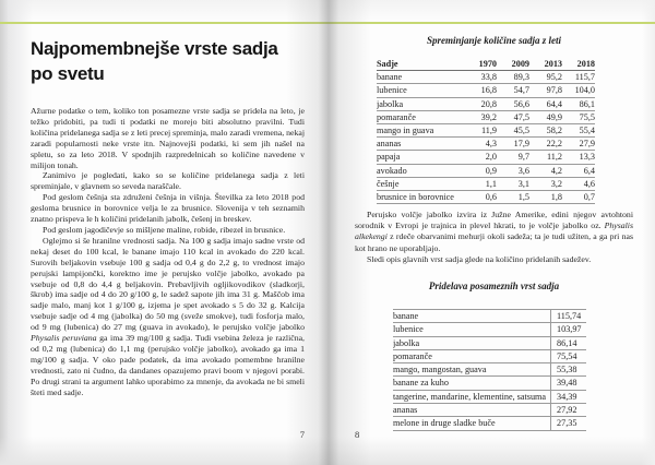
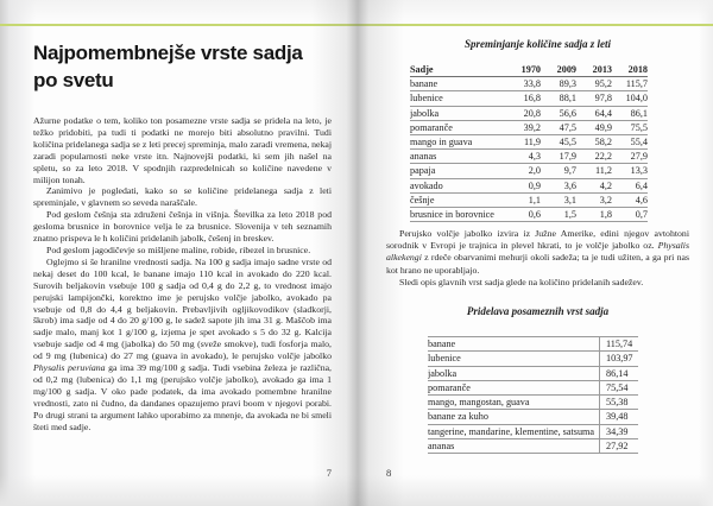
  Najpomembnejše vrste sadja
  po svetu
  Ažurne podatke o tem, koliko ton posamezne vrste sadja se pridela na le težko pridobiti, pa tudi ti podatki ne morejo biti absolutno pravilni. količina pridelanega sadja se z leti precej spreminja, malo zaradi vremena, zaradi popularnosti neke vrste itn. Najnovejši podatki, ki sem jih naš spletu, so za leto 2018. V spodnjih razpredelnicah so količine naved milijon tonah.
  Zanimivo je pogledati, kako so se količine pridelanega sadja spreminjale, v glavnem so seveda naraščale.
  Pod geslom češnja sta združeni češnja in višnja. Številka za leto 201 gesloma brusnice in borovnice velja le za brusnice. Slovenija v teh sez znatno prispeva le h količini pridelanih jabolk, češenj in breskev.
  Pod geslom jagodičevje so mišljene maline, robide, ribezel in brusnice.
  Oglejmo si še hranilne vrednosti sadja. Na 100 g sadja imajo sadne vr nekaj deset do 100 kcal, le banane imajo 110 kcal in avokado do 220 Surovih beljakovin vsebuje 100 g sadja od 0,4 g do 2,2 g, to vrednost perujski lampijončki, korektno ime je perujsko volčje jabolko, avoka vsebuje od 0,8 do 4,4 g beljakovin. Prebavljivih ogljikovodikov (slad škrob) ima sadje od 4 do 20 g/100 g, le sadež sapote jih ima 31 g. Maščo sadje malo, manj kot 1 g/100 g, izjema je spet avokado s 5 do 32 g. K vsebuje sadje od 4 mg (jabolka) do 50 mg (sveže smokve), tudi fosforja od 9 mg (lubenica) do 27 mg (guava in avokado), le perujsko volčje ja Physalis peruviana ga ima 39 mg/100 g sadja. Tudi vsebina železa je raz od 0,2 mg (lubenica) do 1,1 mg (perujsko volčje jabolko), avokado ga mg/100 g sadja. V oko pade podatek, da ima avokado pomembne hr vrednosti, zato ni čudno, da dandanes opazujemo pravi boom v njegovi p Po drugi strani ta argument lahko uporabimo za mnenje, da avokada ne bi šteti med sadje.
  Spreminjanje količine sadja z leti
  Sadje
  1970
  2009
  2013
  2018
  banane
  33,8
  89,3
  95,2
  115,7
  lubenice
  16,8
- 54,7
+ 88,1
  97,8
  104,0
  jabolka
  20,8
  56,6
  64,4
  86,1
  pomaranče
  39,2
  47,5
  49,9
  75,5
  mango in guava
  11,9
  45,5
  58,2
  55,4
  ananas
  4,3
  17,9
  22,2
  27,9
  papaja
  2,0
  9,7
  11,2
  13,3
  avokado
  0,9
  3,6
  4,2
  6,4
  češnje
  1,1
  3,1
  3,2
  4,6
  brusnice in borovnice
  0,6
  1,5
  1,8
  0,7
  erujsko volčje jabolko izvira iz Južne Amerike, edini njegov avtohtoni dnik v Evropi je trajnica in plevel hkrati, to je volčje jabolko oz. Physalis engi z rdeče obarvanimi mehurji okoli sadeža; ta je tudi užiten, a ga pri nas rano ne uporabljajo.
  ledi opis glavnih vrst sadja glede na količino pridelanih sadežev.
  Pridelava posameznih vrst sadja
  banane
  115,74
  lubenice
  103,97
  jabolka
  86,14
  pomaranče
  75,54
  mango, mangostan, guava
  55,38
  banane za kuho
  39,48
  tangerine, mandarine, klementine, satsuma
  34,39
  ananas
  27,92
- melone in druge sladke buče
- 27,35
